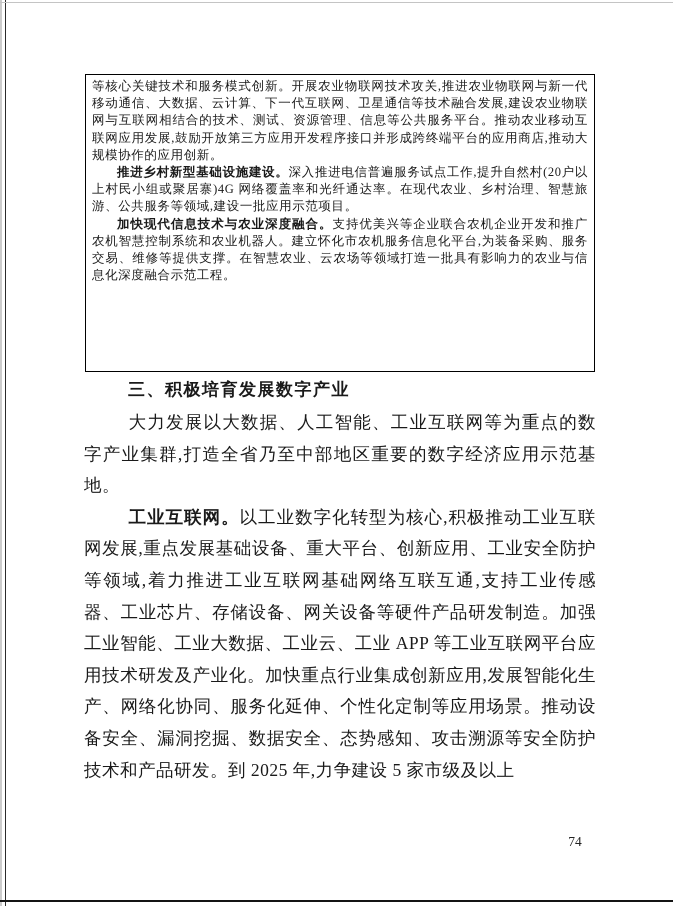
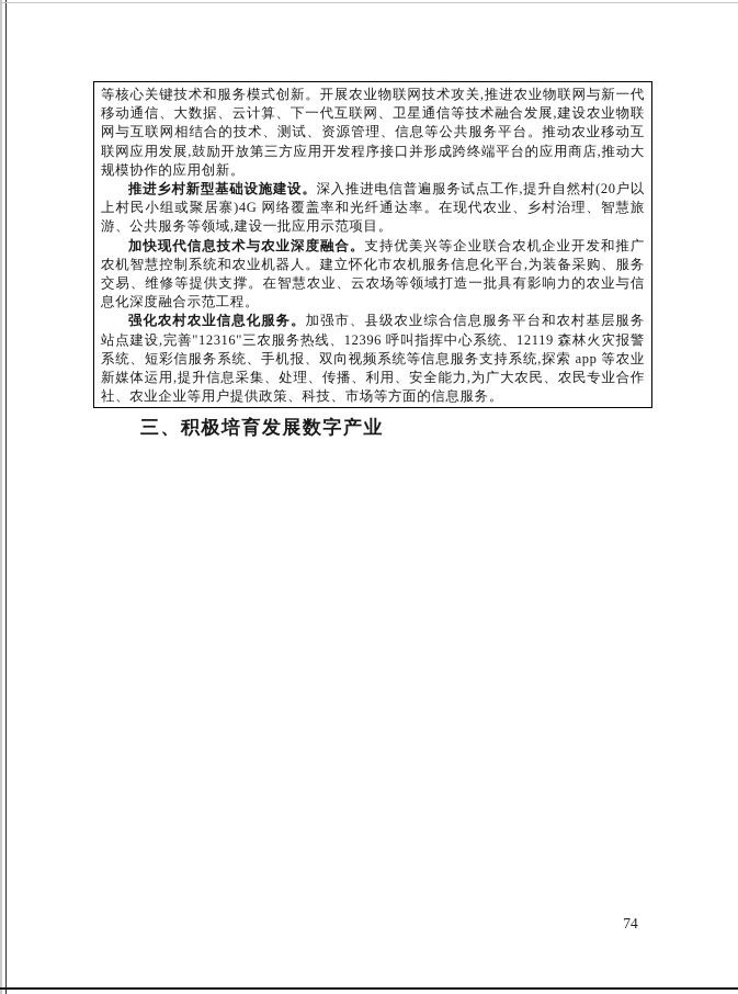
  等核心关键技术和服务模式创新。开展农业物联网技术攻关,推进农业物联网与新一代移动通信、大数据、云计算、下一代互联网、卫星通信等技术融合发展,建设农业物联网与互联网相结合的技术、测试、资源管理、信息等公共服务平台。推动农业移动互联网应用发展,鼓励开放第三方应用开发程序接口并形成跨终端平台的应用商店,推动大规模协作的应用创新。
  推进乡村新型基础设施建设。深入推进电信普遍服务试点工作,提升自然村(20户以上村民小组或聚居寨)4G 网络覆盖率和光纤通达率。在现代农业、乡村治理、智慧旅游、公共服务等领域,建设一批应用示范项目。
  加快现代信息技术与农业深度融合。支持优美兴等企业联合农机企业开发和推广农机智慧控制系统和农业机器人。建立怀化市农机服务信息化平台,为装备采购、服务交易、维修等提供支撑。在智慧农业、云农场等领域打造一批具有影响力的农业与信息化深度融合示范工程。
+ 强化农村农业信息化服务。加强市、县级农业综合信息服务平台和农村基层服务站点建设,完善"12316"三农服务热线、12396 呼叫指挥中心系统、12119 森林火灾报警系统、短彩信服务系统、手机报、双向视频系统等信息服务支持系统,探索 app 等农业新媒体运用,提升信息采集、处理、传播、利用、安全能力,为广大农民、农民专业合作社、农业企业等用户提供政策、科技、市场等方面的信息服务。
  三、积极培育发展数字产业
- 大力发展以大数据、人工智能、工业互联网等为重点的数字产业集群,打造全省乃至中部地区重要的数字经济应用示范基地。
- 工业互联网。以工业数字化转型为核心,积极推动工业互联网发展,重点发展基础设备、重大平台、创新应用、工业安全防护等领域,着力推进工业互联网基础网络互联互通,支持工业传感器、工业芯片、存储设备、网关设备等硬件产品研发制造。加强工业智能、工业大数据、工业云、工业 APP 等工业互联网平台应用技术研发及产业化。加快重点行业集成创新应用,发展智能化生产、网络化协同、服务化延伸、个性化定制等应用场景。推动设备安全、漏洞挖掘、数据安全、态势感知、攻击溯源等安全防护技术和产品研发。到 2025 年,力争建设 5 家市级及以上
  74
